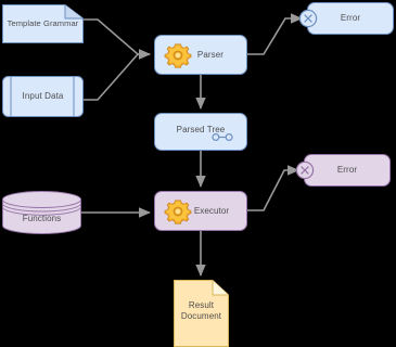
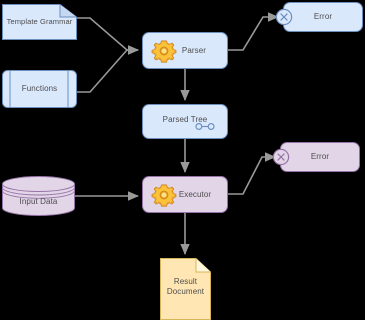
  Template Grammar
- Input Data
+ Functions
  Parser
  Error
  Parsed Tree
- Functions
+ Input Data
  Executor
  Error
  Result
  Document
